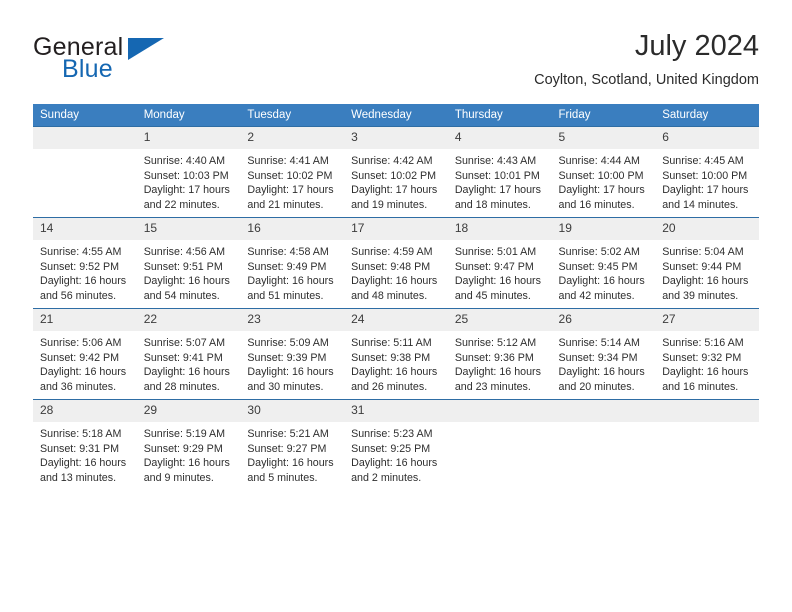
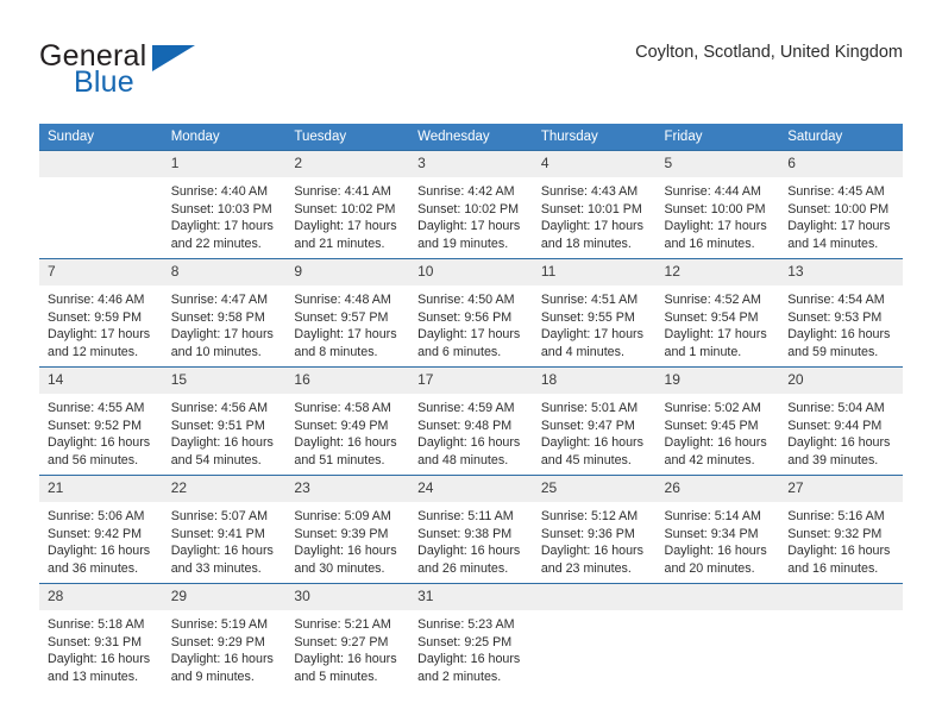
  General
  Blue
- July 2024
  Coylton, Scotland, United Kingdom
  Sunday	Monday	Tuesday	Wednesday	Thursday	Friday	Saturday
  	1Sunrise: 4:40 AMSunset: 10:03 PMDaylight: 17 hoursand 22 minutes.	2Sunrise: 4:41 AMSunset: 10:02 PMDaylight: 17 hoursand 21 minutes.	3Sunrise: 4:42 AMSunset: 10:02 PMDaylight: 17 hoursand 19 minutes.	4Sunrise: 4:43 AMSunset: 10:01 PMDaylight: 17 hoursand 18 minutes.	5Sunrise: 4:44 AMSunset: 10:00 PMDaylight: 17 hoursand 16 minutes.	6Sunrise: 4:45 AMSunset: 10:00 PMDaylight: 17 hoursand 14 minutes.
+ 7Sunrise: 4:46 AMSunset: 9:59 PMDaylight: 17 hoursand 12 minutes.	8Sunrise: 4:47 AMSunset: 9:58 PMDaylight: 17 hoursand 10 minutes.	9Sunrise: 4:48 AMSunset: 9:57 PMDaylight: 17 hoursand 8 minutes.	10Sunrise: 4:50 AMSunset: 9:56 PMDaylight: 17 hoursand 6 minutes.	11Sunrise: 4:51 AMSunset: 9:55 PMDaylight: 17 hoursand 4 minutes.	12Sunrise: 4:52 AMSunset: 9:54 PMDaylight: 17 hoursand 1 minute.	13Sunrise: 4:54 AMSunset: 9:53 PMDaylight: 16 hoursand 59 minutes.
  14Sunrise: 4:55 AMSunset: 9:52 PMDaylight: 16 hoursand 56 minutes.	15Sunrise: 4:56 AMSunset: 9:51 PMDaylight: 16 hoursand 54 minutes.	16Sunrise: 4:58 AMSunset: 9:49 PMDaylight: 16 hoursand 51 minutes.	17Sunrise: 4:59 AMSunset: 9:48 PMDaylight: 16 hoursand 48 minutes.	18Sunrise: 5:01 AMSunset: 9:47 PMDaylight: 16 hoursand 45 minutes.	19Sunrise: 5:02 AMSunset: 9:45 PMDaylight: 16 hoursand 42 minutes.	20Sunrise: 5:04 AMSunset: 9:44 PMDaylight: 16 hoursand 39 minutes.
- 21Sunrise: 5:06 AMSunset: 9:42 PMDaylight: 16 hoursand 36 minutes.	22Sunrise: 5:07 AMSunset: 9:41 PMDaylight: 16 hoursand 28 minutes.	23Sunrise: 5:09 AMSunset: 9:39 PMDaylight: 16 hoursand 30 minutes.	24Sunrise: 5:11 AMSunset: 9:38 PMDaylight: 16 hoursand 26 minutes.	25Sunrise: 5:12 AMSunset: 9:36 PMDaylight: 16 hoursand 23 minutes.	26Sunrise: 5:14 AMSunset: 9:34 PMDaylight: 16 hoursand 20 minutes.	27Sunrise: 5:16 AMSunset: 9:32 PMDaylight: 16 hoursand 16 minutes.
+ 21Sunrise: 5:06 AMSunset: 9:42 PMDaylight: 16 hoursand 36 minutes.	22Sunrise: 5:07 AMSunset: 9:41 PMDaylight: 16 hoursand 33 minutes.	23Sunrise: 5:09 AMSunset: 9:39 PMDaylight: 16 hoursand 30 minutes.	24Sunrise: 5:11 AMSunset: 9:38 PMDaylight: 16 hoursand 26 minutes.	25Sunrise: 5:12 AMSunset: 9:36 PMDaylight: 16 hoursand 23 minutes.	26Sunrise: 5:14 AMSunset: 9:34 PMDaylight: 16 hoursand 20 minutes.	27Sunrise: 5:16 AMSunset: 9:32 PMDaylight: 16 hoursand 16 minutes.
  28Sunrise: 5:18 AMSunset: 9:31 PMDaylight: 16 hoursand 13 minutes.	29Sunrise: 5:19 AMSunset: 9:29 PMDaylight: 16 hoursand 9 minutes.	30Sunrise: 5:21 AMSunset: 9:27 PMDaylight: 16 hoursand 5 minutes.	31Sunrise: 5:23 AMSunset: 9:25 PMDaylight: 16 hoursand 2 minutes.
